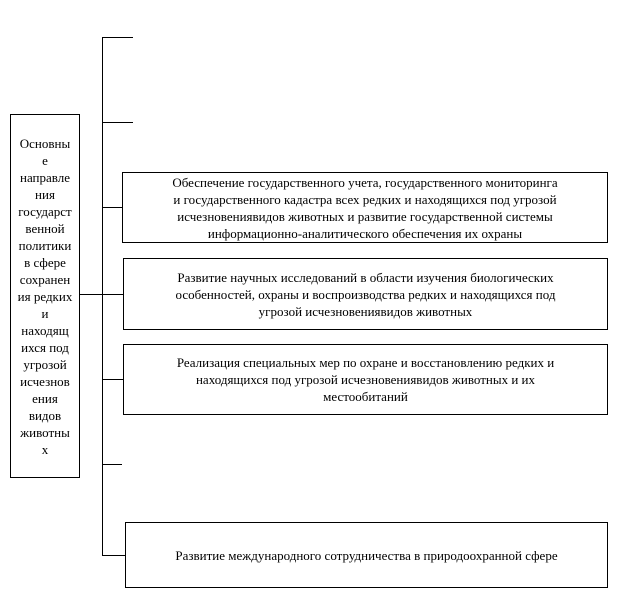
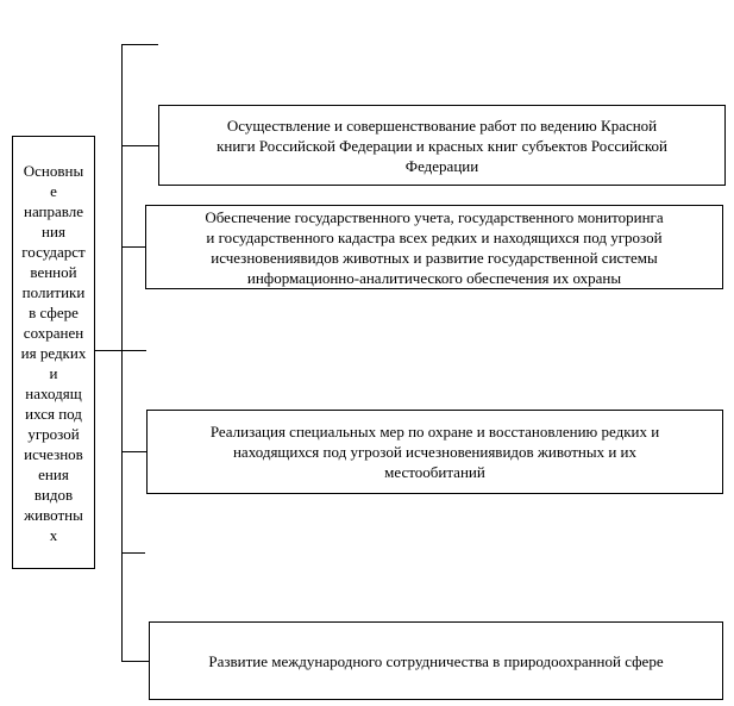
  Основны
  е
  направле
  ния
  государст
  венной
  политики
  в сфере
  сохранен
  ия редких
  и
  находящ
  ихся под
  угрозой
  исчезнов
  ения
  видов
  животны
  х
+ Осуществление и совершенствование работ по ведению Красной
+ книги Российской Федерации и красных книг субъектов Российской
+ Федерации
  Обеспечение государственного учета, государственного мониторинга
  и государственного кадастра всех редких и находящихся под угрозой
  исчезновениявидов животных и развитие государственной системы
  информационно-аналитического обеспечения их охраны
- Развитие научных исследований в области изучения биологических
- особенностей, охраны и воспроизводства редких и находящихся под
- угрозой исчезновениявидов животных
  Реализация специальных мер по охране и восстановлению редких и
  находящихся под угрозой исчезновениявидов животных и их
  местообитаний
  Развитие международного сотрудничества в природоохранной сфере
